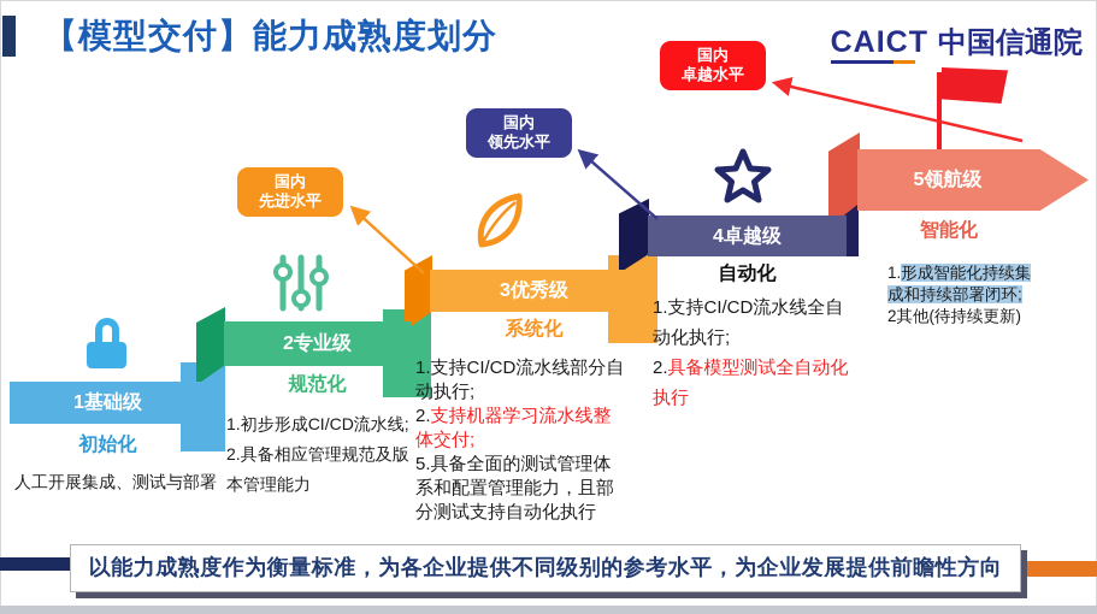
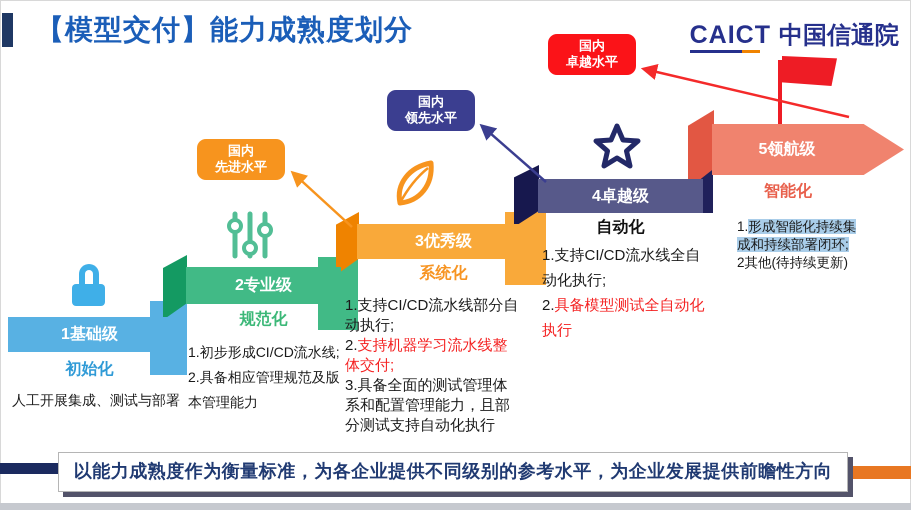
  【模型交付】能力成熟度划分
  CAICT
  中国信通院
  1基础级
  2专业级
  3优秀级
  4卓越级
  5领航级
  初始化
  规范化
  系统化
  自动化
  智能化
  人工开展集成、测试与部署
  1.初步形成CI/CD流水线;
  2.具备相应管理规范及版本管理能力
  1.支持CI/CD流水线部分自动执行;
  2.支持机器学习流水线整体交付;
- 5.具备全面的测试管理体系和配置管理能力，且部分测试支持自动化执行
+ 3.具备全面的测试管理体系和配置管理能力，且部分测试支持自动化执行
  1.支持CI/CD流水线全自动化执行;
  2.具备模型测试全自动化执行
  1.形成智能化持续集成和持续部署闭环;
  2其他(待持续更新)
  国内
  先进水平
  国内
  领先水平
  国内
  卓越水平
  以能力成熟度作为衡量标准，为各企业提供不同级别的参考水平，为企业发展提供前瞻性方向
